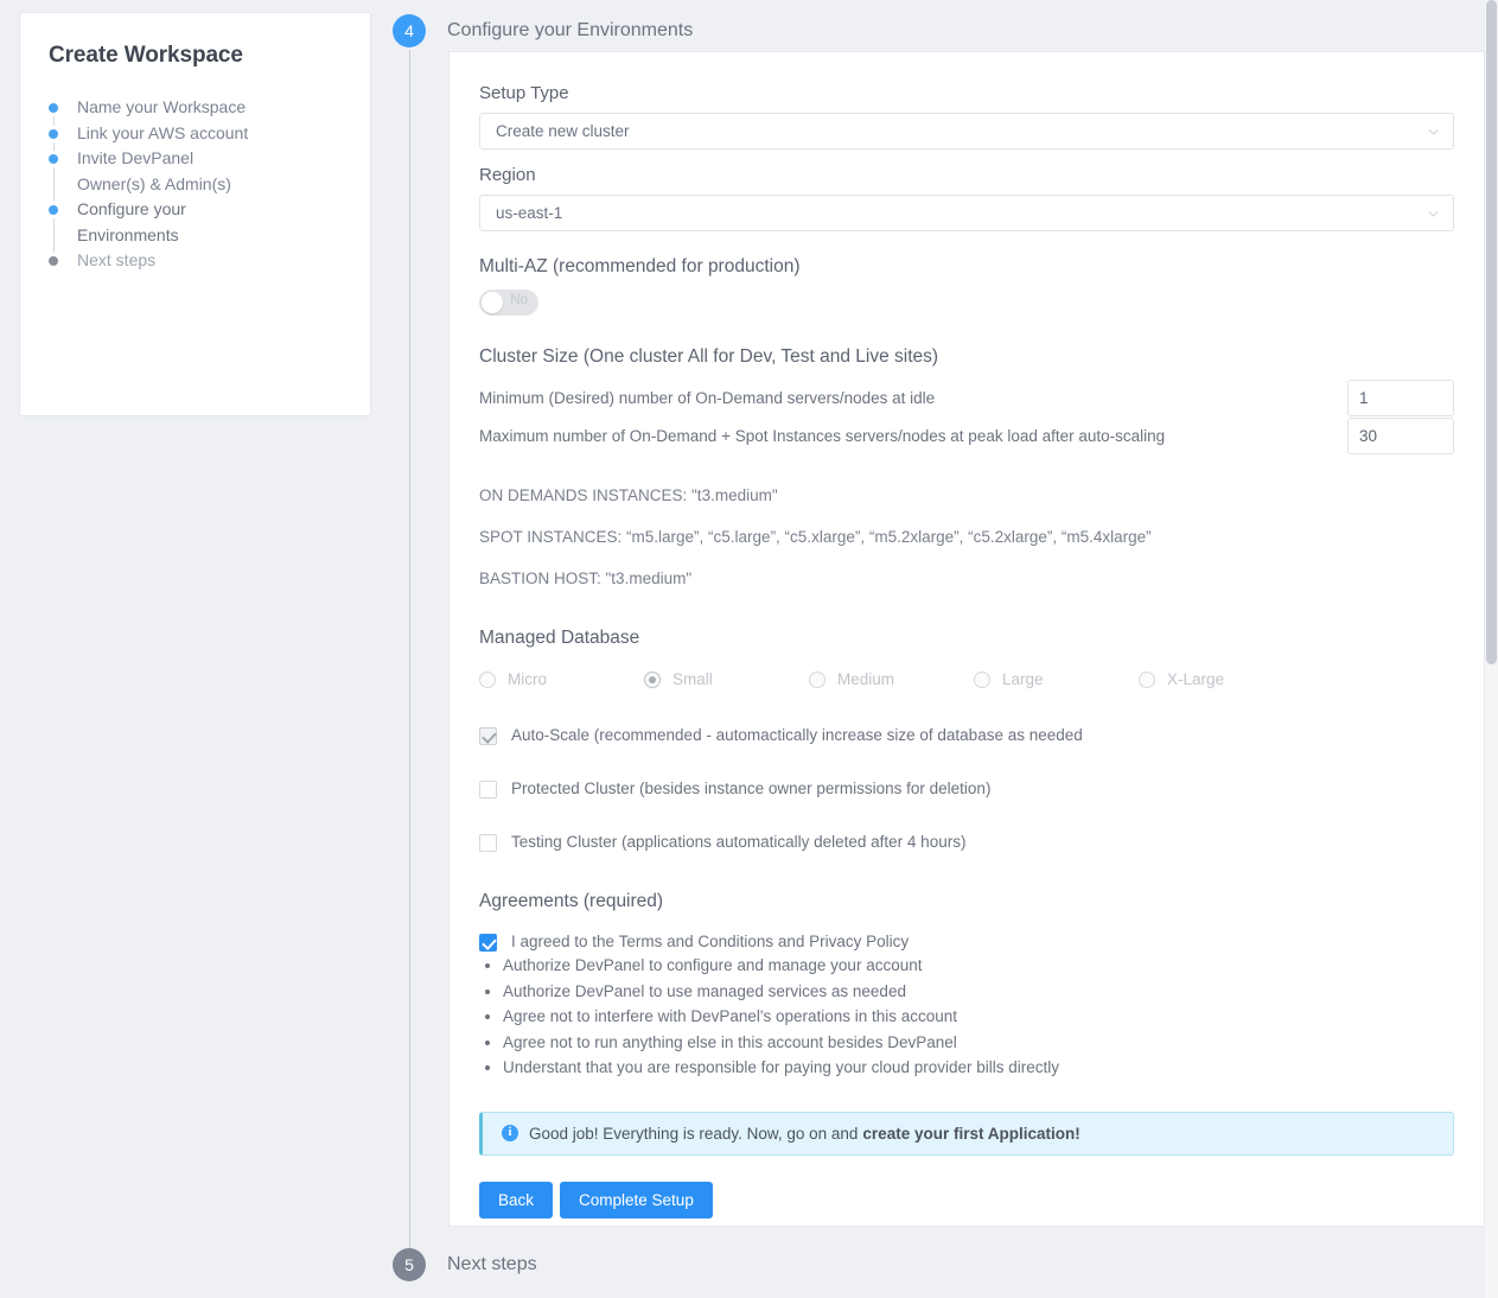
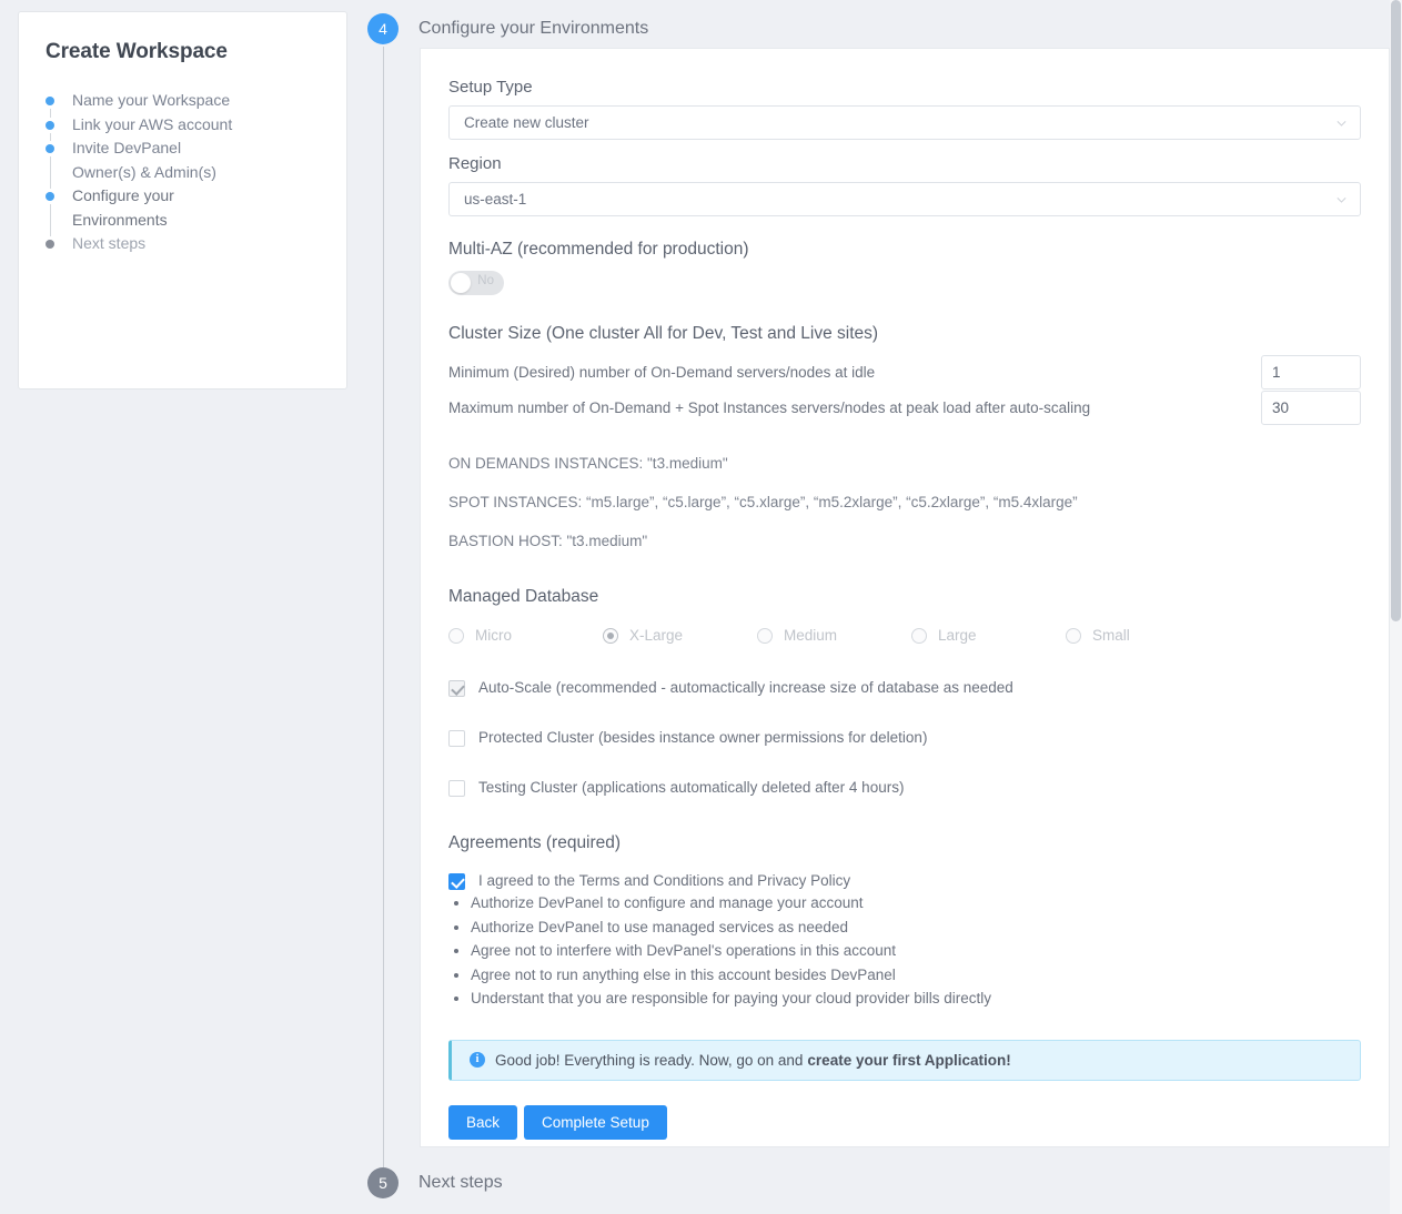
  Create Workspace
  Name your Workspace
  Link your AWS account
  Invite DevPanel Owner(s) & Admin(s)
  Configure your Environments
  Next steps
  4
  Configure your Environments
  5
  Next steps
  Setup Type
  Create new cluster
  Region
  us-east-1
  Multi-AZ (recommended for production)
  No
  Cluster Size (One cluster All for Dev, Test and Live sites)
  Minimum (Desired) number of On-Demand servers/nodes at idle
  1
  Maximum number of On-Demand + Spot Instances servers/nodes at peak load after auto-scaling
  30
  ON DEMANDS INSTANCES: "t3.medium"
  SPOT INSTANCES: “m5.large”, “c5.large”, “c5.xlarge”, “m5.2xlarge”, “c5.2xlarge”, “m5.4xlarge”
  BASTION HOST: "t3.medium"
  Managed Database
  Micro
- Small
+ X-Large
  Medium
  Large
- X-Large
+ Small
  Auto-Scale (recommended - automactically increase size of database as needed
  Protected Cluster (besides instance owner permissions for deletion)
  Testing Cluster (applications automatically deleted after 4 hours)
  Agreements (required)
  I agreed to the Terms and Conditions and Privacy Policy
  Authorize DevPanel to configure and manage your account
  Authorize DevPanel to use managed services as needed
  Agree not to interfere with DevPanel's operations in this account
  Agree not to run anything else in this account besides DevPanel
  Understant that you are responsible for paying your cloud provider bills directly
  i
  Good job! Everything is ready. Now, go on and
  create your first Application!
  Back
  Complete Setup
